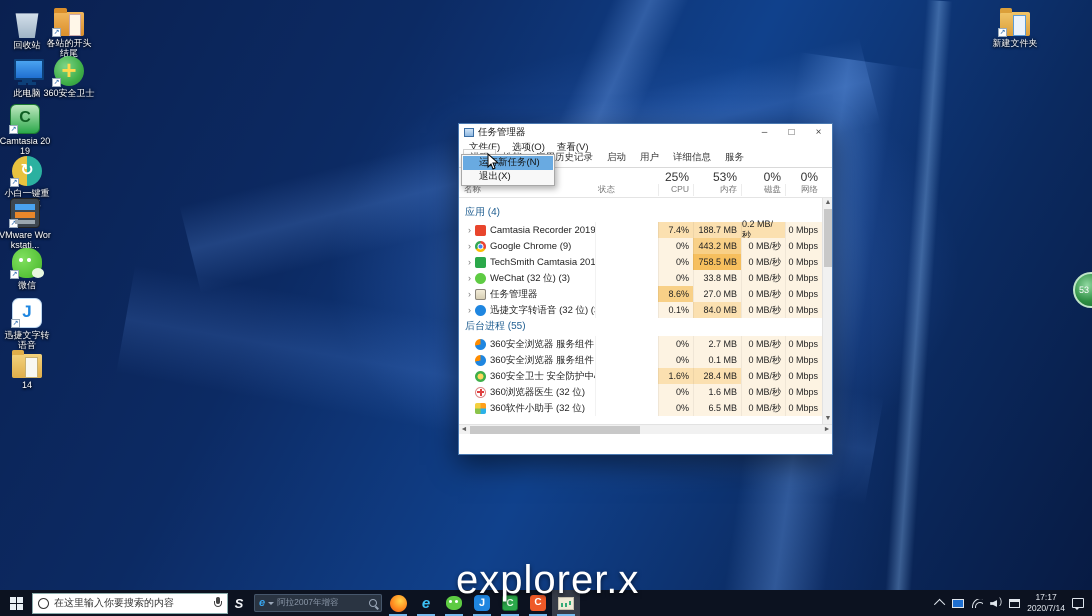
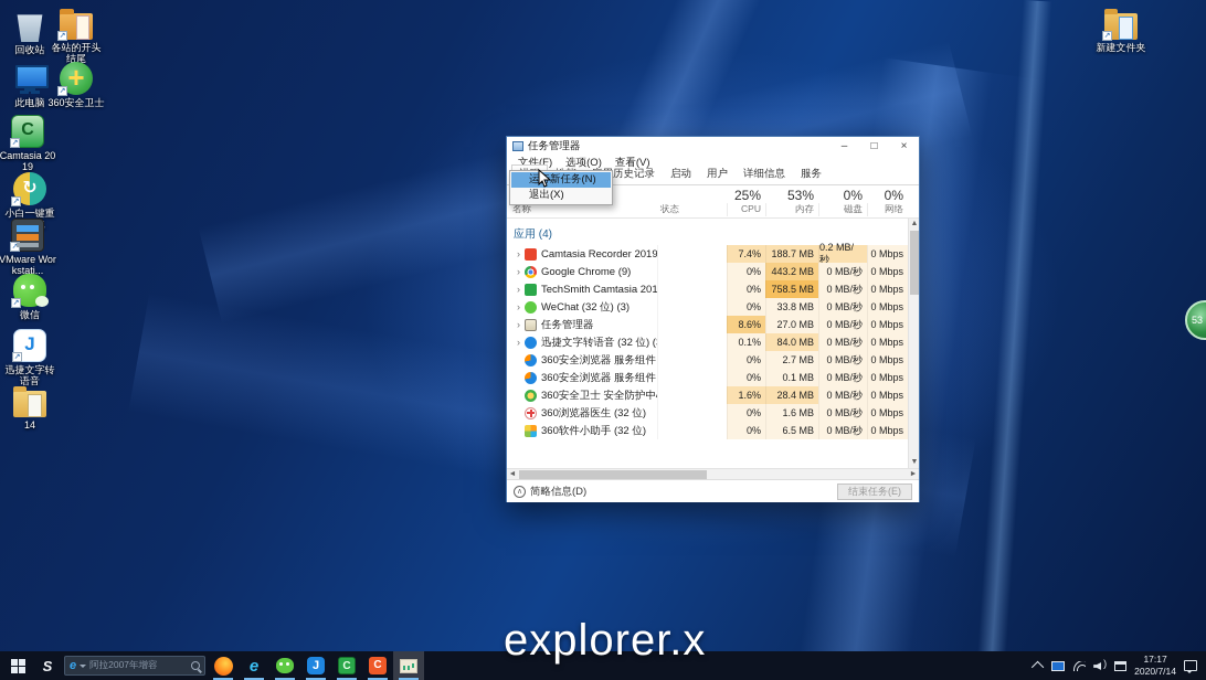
  回收站
  各站的开头结尾
  此电脑
  360安全卫士
  Camtasia 2019
  VMware Workstati...
  微信
  迅捷文字转语音
  14
  新建文件夹
  任务管理器
  –
  □
  ×
  文件(F)
  选项(O)
  查看(V)
  启动
  用户
  详细信息
  服务
  25%
  53%
  0%
  0%
  名称
  状态
  CPU
  内存
  磁盘
  网络
  应用 (4)
  ›
  Camtasia Recorder 2019
  7.4%
  188.7 MB
  0.2 MB/秒
  0 Mbps
  ›
  Google Chrome (9)
  0%
  443.2 MB
  0 MB/秒
  0 Mbps
  ›
  TechSmith Camtasia 201
  0%
  758.5 MB
  0 MB/秒
  0 Mbps
  ›
  WeChat (32 位) (3)
  0%
  33.8 MB
  0 MB/秒
  0 Mbps
  ›
  任务管理器
  8.6%
  27.0 MB
  0 MB/秒
  0 Mbps
  ›
  迅捷文字转语音 (32 位) (
  0.1%
  84.0 MB
  0 MB/秒
  0 Mbps
- 后台进程 (55)
  360安全浏览器 服务组件
  0%
  2.7 MB
  0 MB/秒
  0 Mbps
  360安全浏览器 服务组件
  0%
  0.1 MB
  0 MB/秒
  0 Mbps
  1.6%
  28.4 MB
  0 MB/秒
  0 Mbps
  360浏览器医生 (32 位)
  0%
  1.6 MB
  0 MB/秒
  0 Mbps
  360软件小助手 (32 位)
  0%
  6.5 MB
  0 MB/秒
  0 Mbps
+ 简略信息(D)
+ 结束任务(E)
  运新任务(N)
  退出(X)
  explorer.x
  53
- 在这里输入你要搜索的内容
  S
  e
  阿拉2007年增容
  e
  J
  C
  C
  17:17
  2020/7/14
